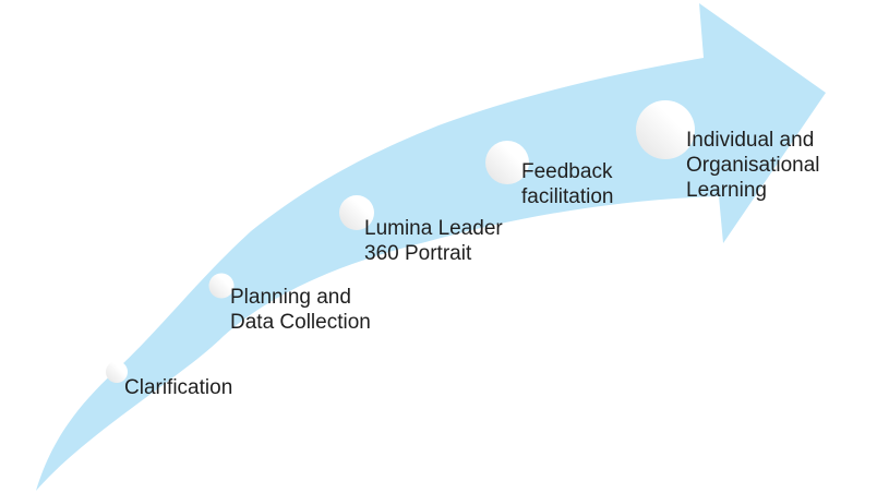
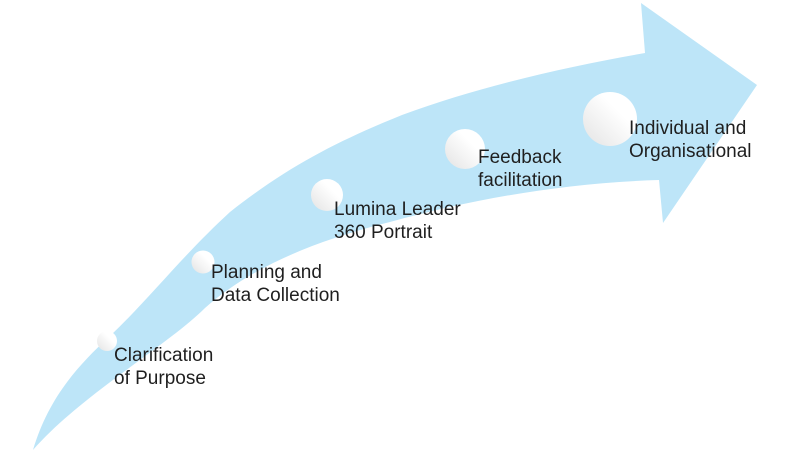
  Clarification
+ of Purpose
  Planning and
  Data Collection
  Lumina Leader
  360 Portrait
  Feedback
  facilitation
  Individual and
  Organisational
- Learning
